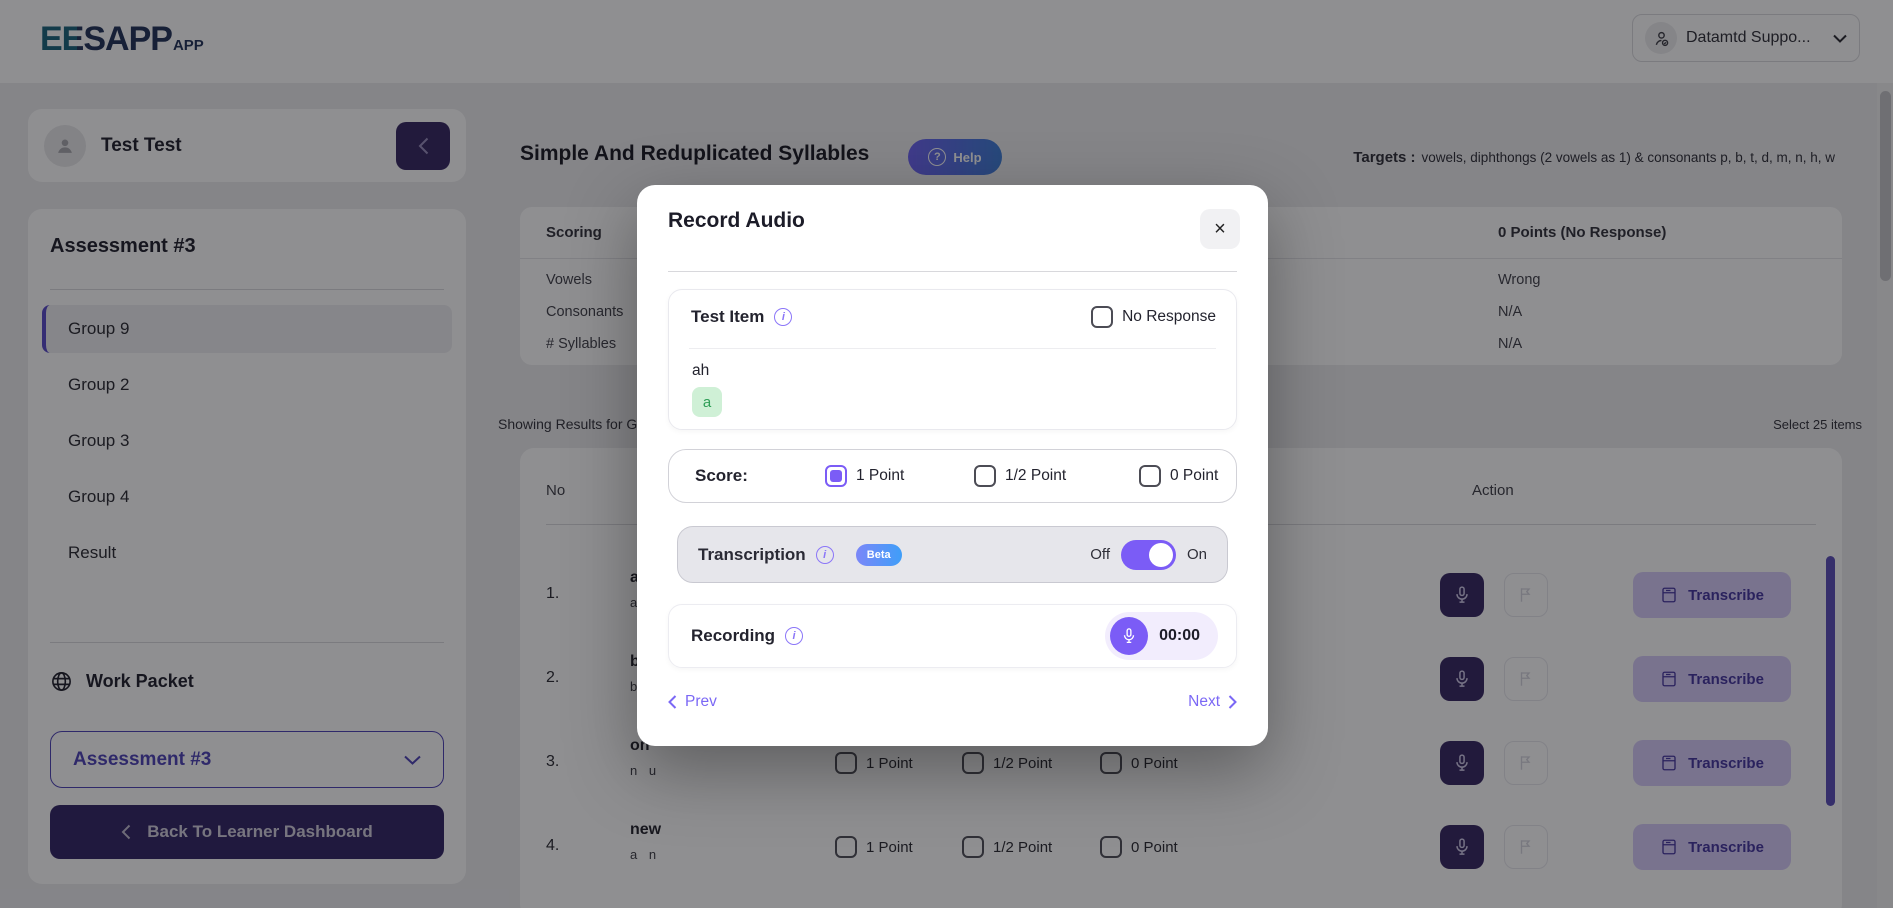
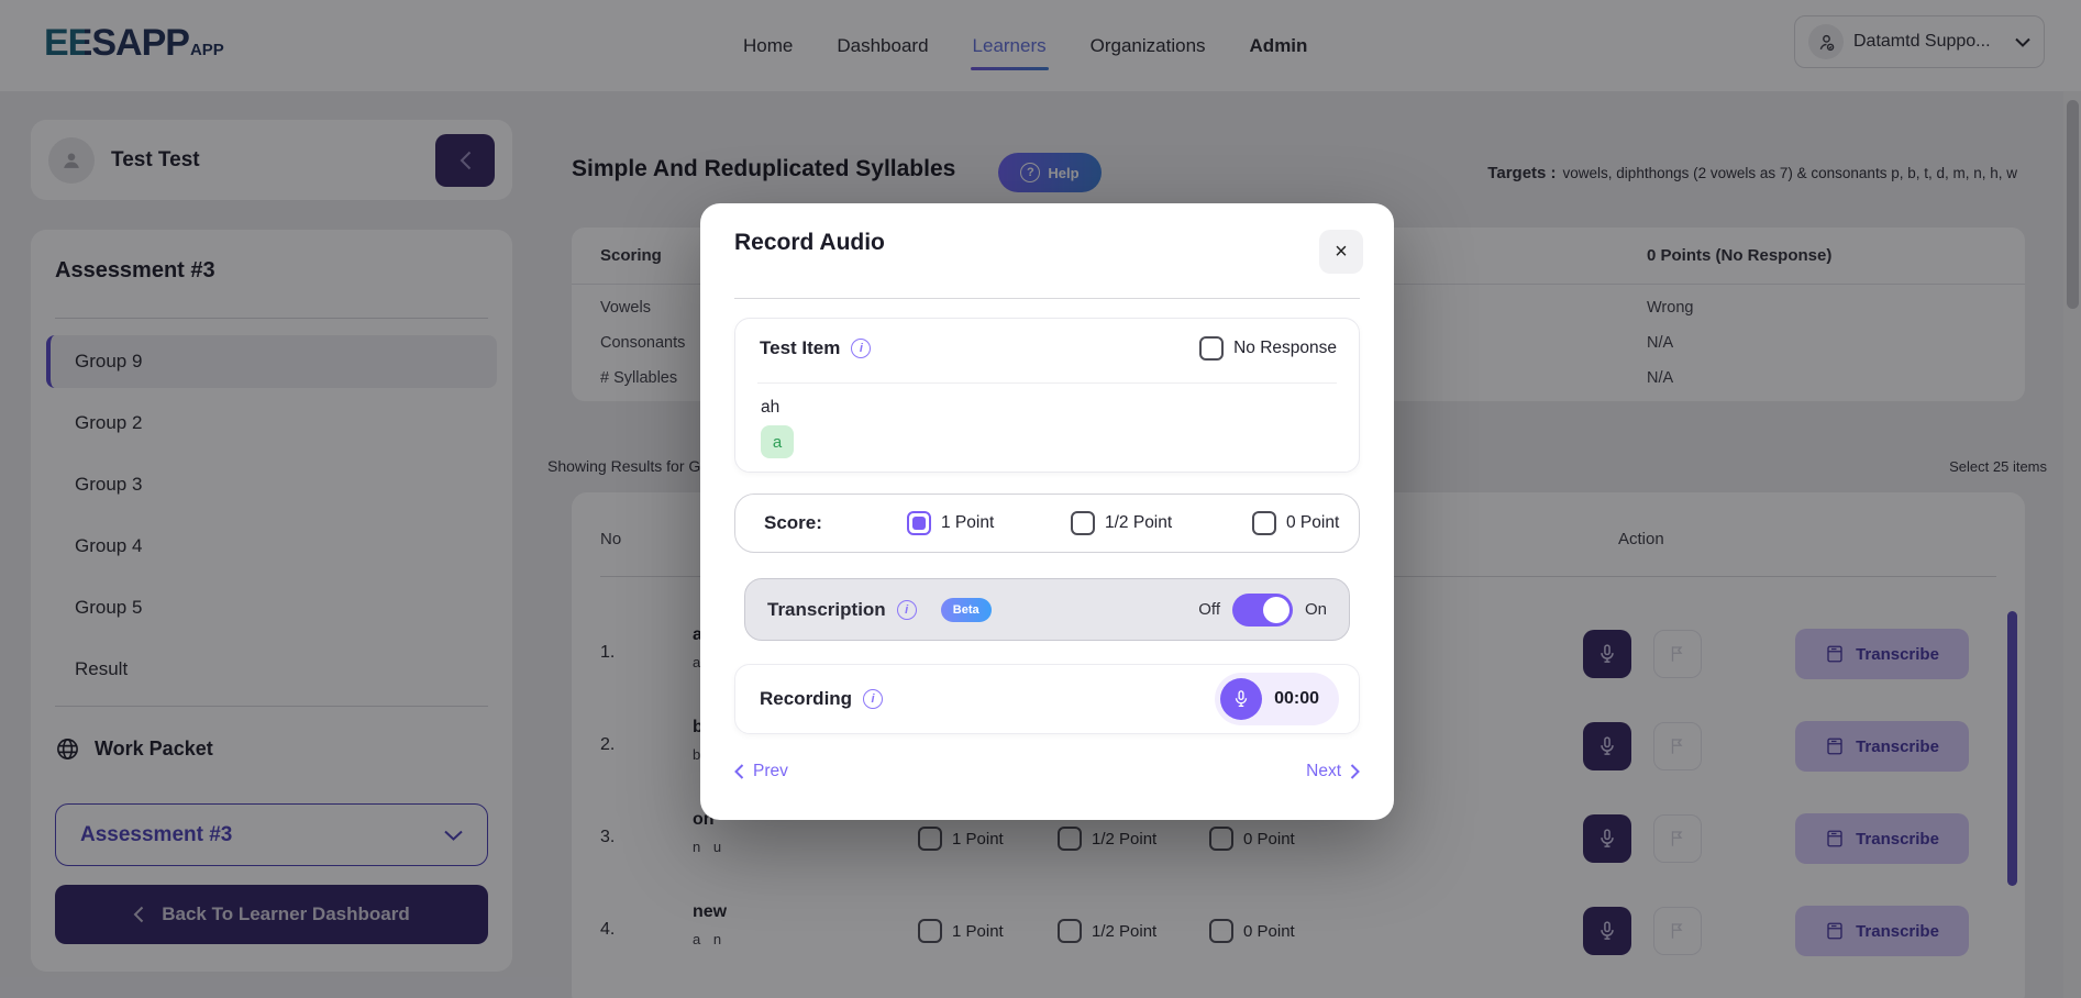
  EESAPP
  APP
+ Home
+ Dashboard
+ Learners
+ Organizations
+ Admin
  Datamtd Suppo...
  Test Test
  Assessment #3
  Group 9
  Group 2
  Group 3
  Group 4
+ Group 5
  Result
  Work Packet
  Assessment #3
  Back To Learner Dashboard
  Simple And Reduplicated Syllables
  ?
  Help
- Targets : vowels, diphthongs (2 vowels as 1) & consonants p, b, t, d, m, n, h, w
+ Targets : vowels, diphthongs (2 vowels as 7) & consonants p, b, t, d, m, n, h, w
  Scoring
  0 Points (No Response)
  Vowels
  Consonants
  # Syllables
  Wrong
  N/A
  N/A
  Showing Results for G
  Select 25 items
  No
  Action
  1.
  a
  Transcribe
  2.
  b
  b
  Transcribe
  3.
  on
  n u
  1 Point
  1/2 Point
  0 Point
  Transcribe
  4.
  new
  a n
  1 Point
  1/2 Point
  0 Point
  Transcribe
  Record Audio
  ×
  Test Item
  i
  No Response
  ah
  a
  Score:
  1 Point
  1/2 Point
  0 Point
  Transcription
  i
  Beta
  Off
  On
  Recording
  i
  00:00
  Prev
  Next
